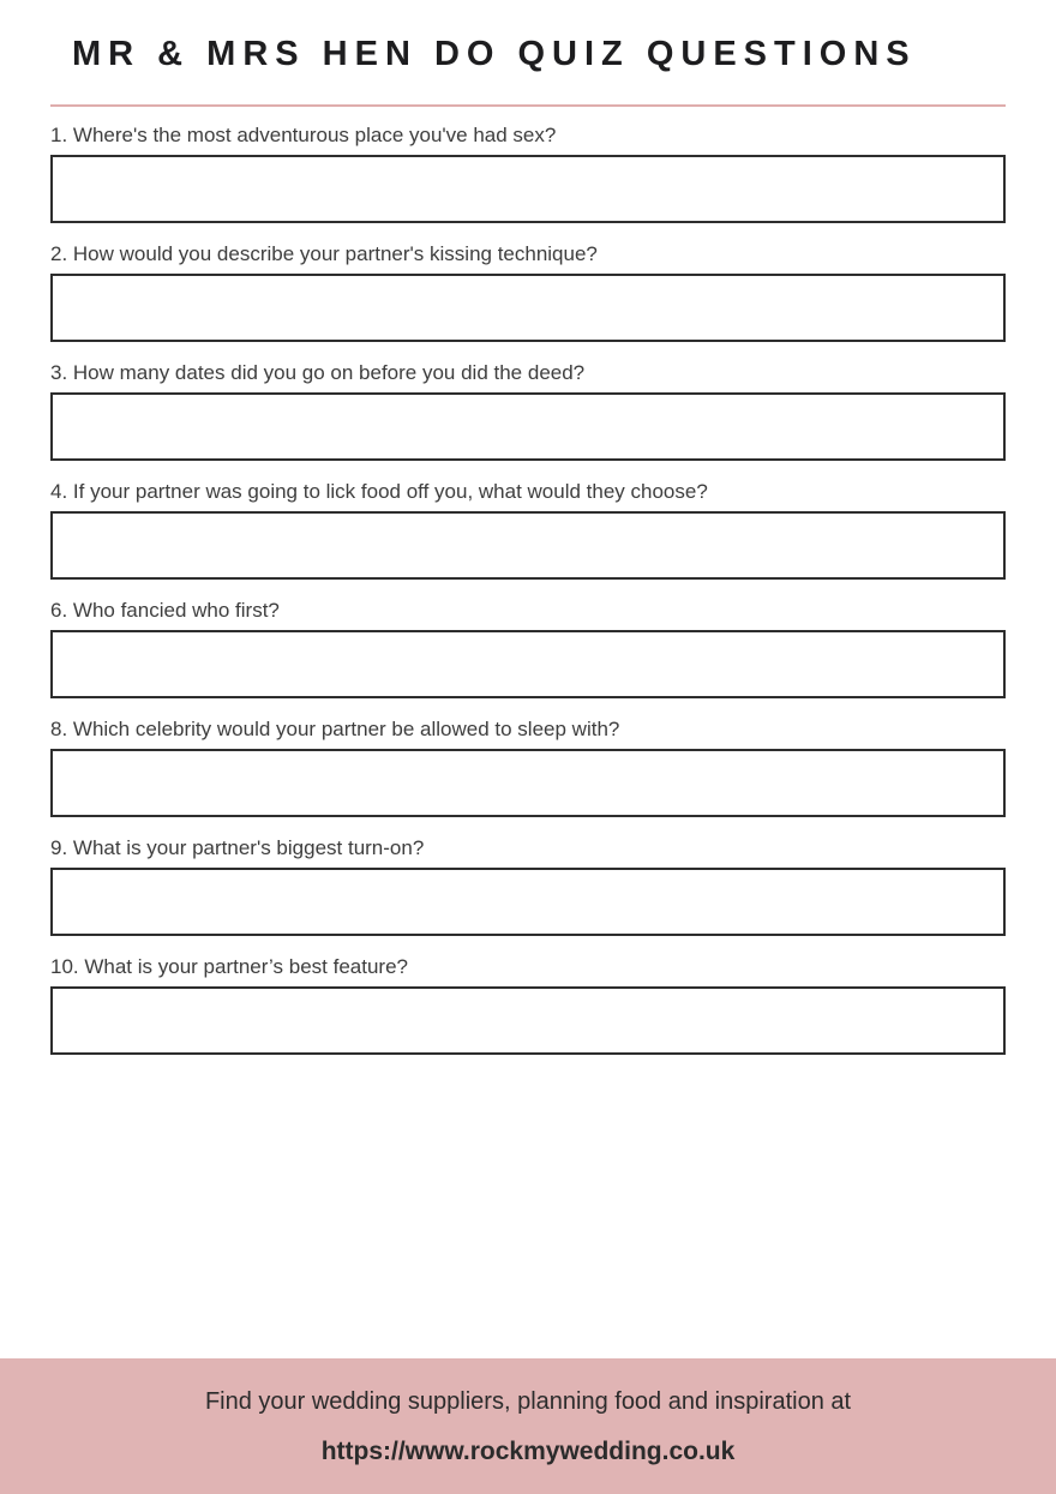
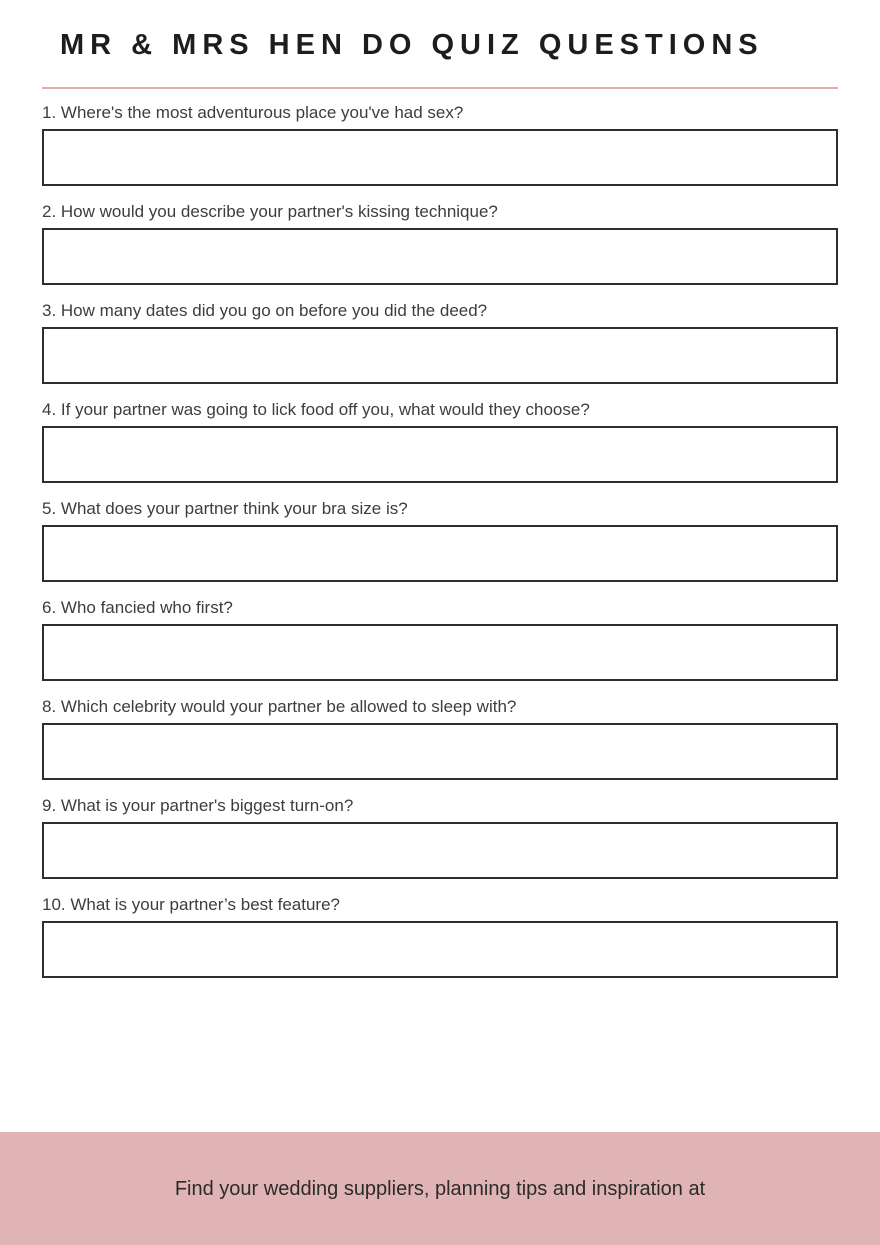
  MR & MRS HEN DO QUIZ QUESTIONS
  1. Where's the most adventurous place you've had sex?
  2. How would you describe your partner's kissing technique?
  3. How many dates did you go on before you did the deed?
  4. If your partner was going to lick food off you, what would they choose?
+ 5. What does your partner think your bra size is?
  6. Who fancied who first?
  8. Which celebrity would your partner be allowed to sleep with?
  9. What is your partner's biggest turn-on?
  10. What is your partner’s best feature?
- Find your wedding suppliers, planning food and inspiration at
+ Find your wedding suppliers, planning tips and inspiration at
- https://www.rockmywedding.co.uk
